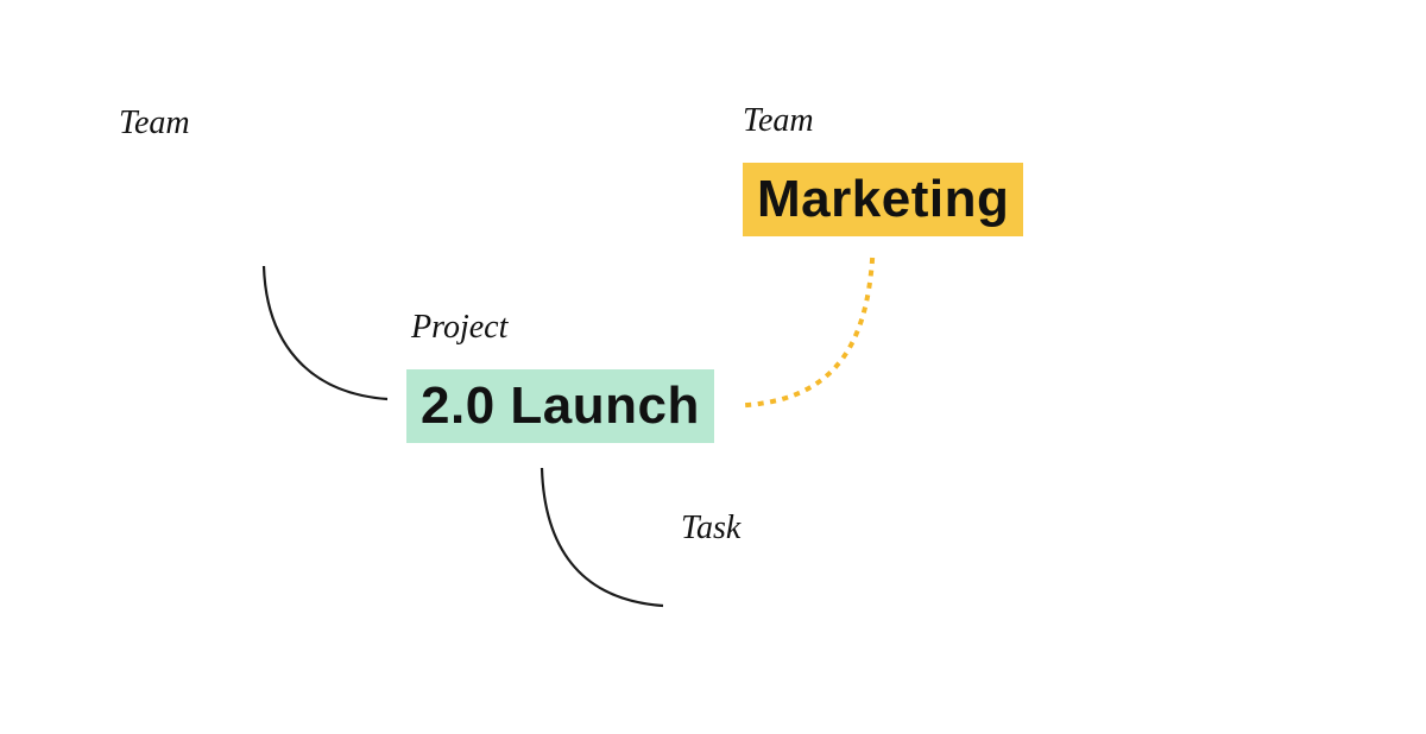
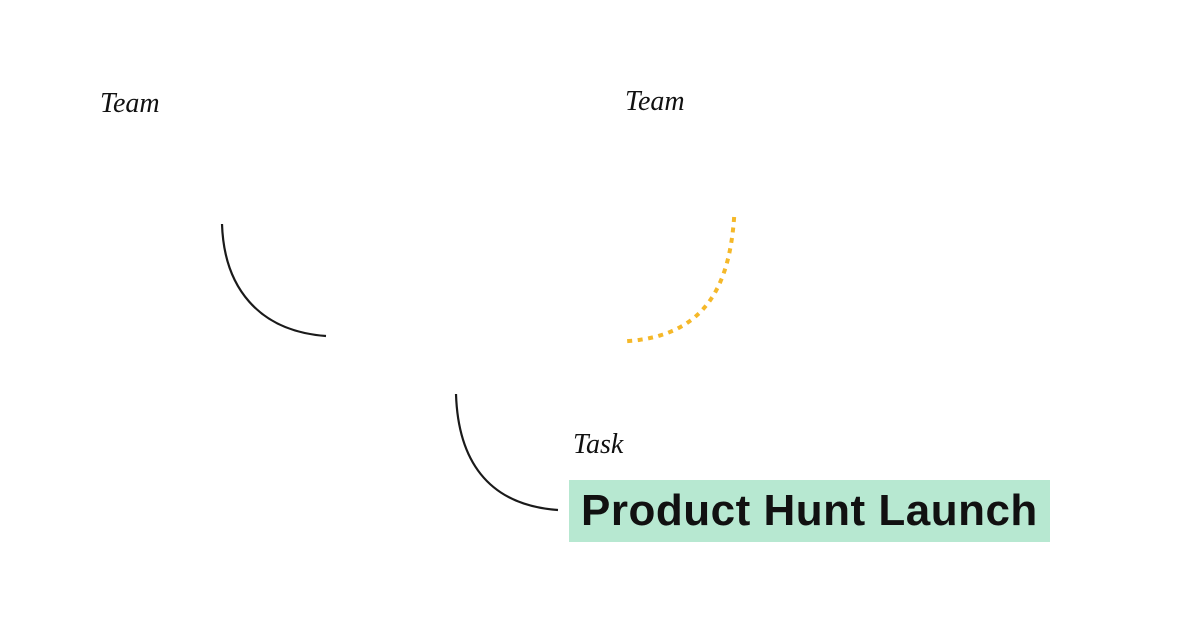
  Team
  Team
- Marketing
- Project
- 2.0 Launch
  Task
+ Product Hunt Launch
